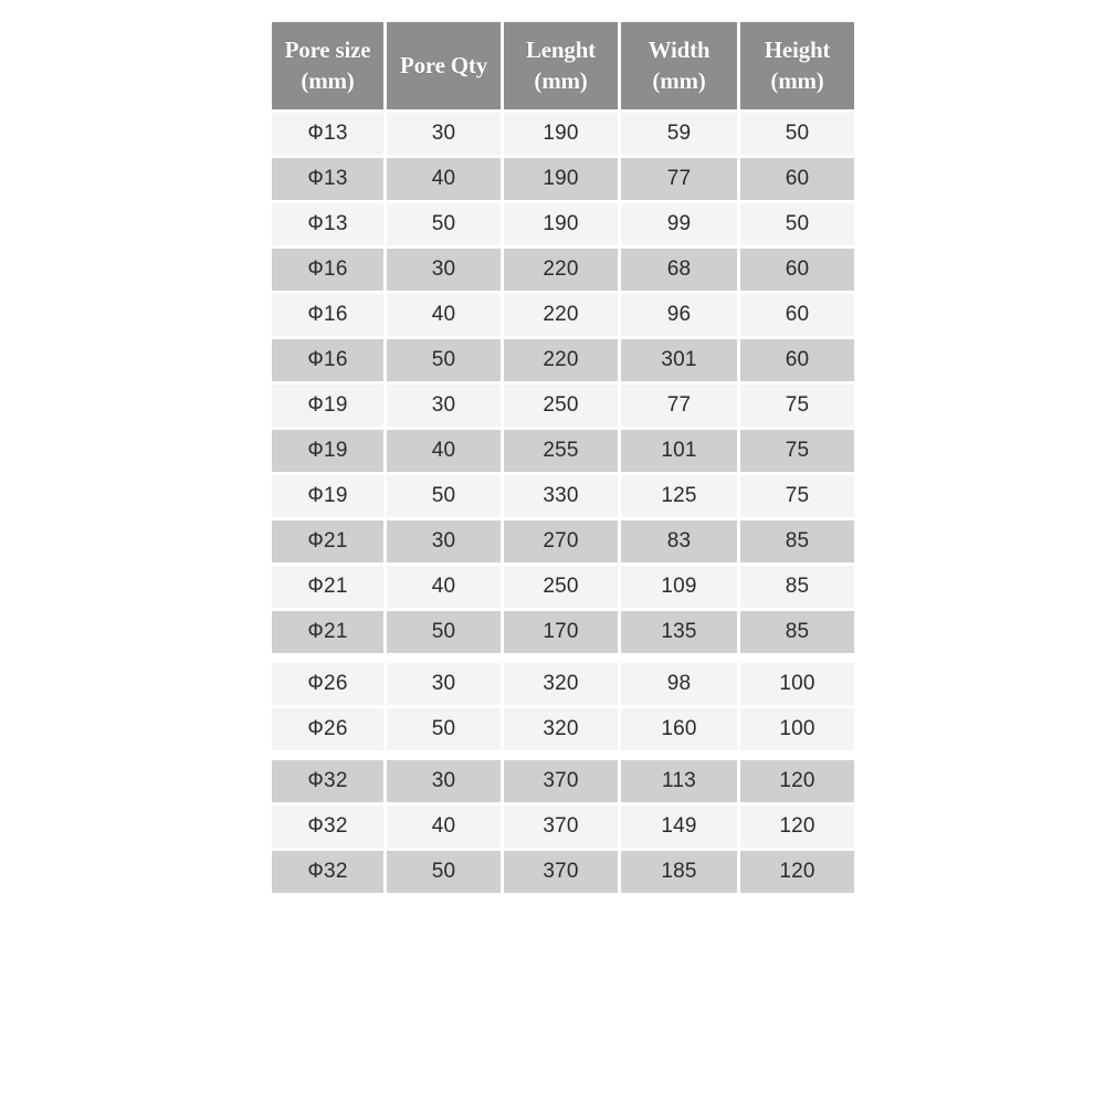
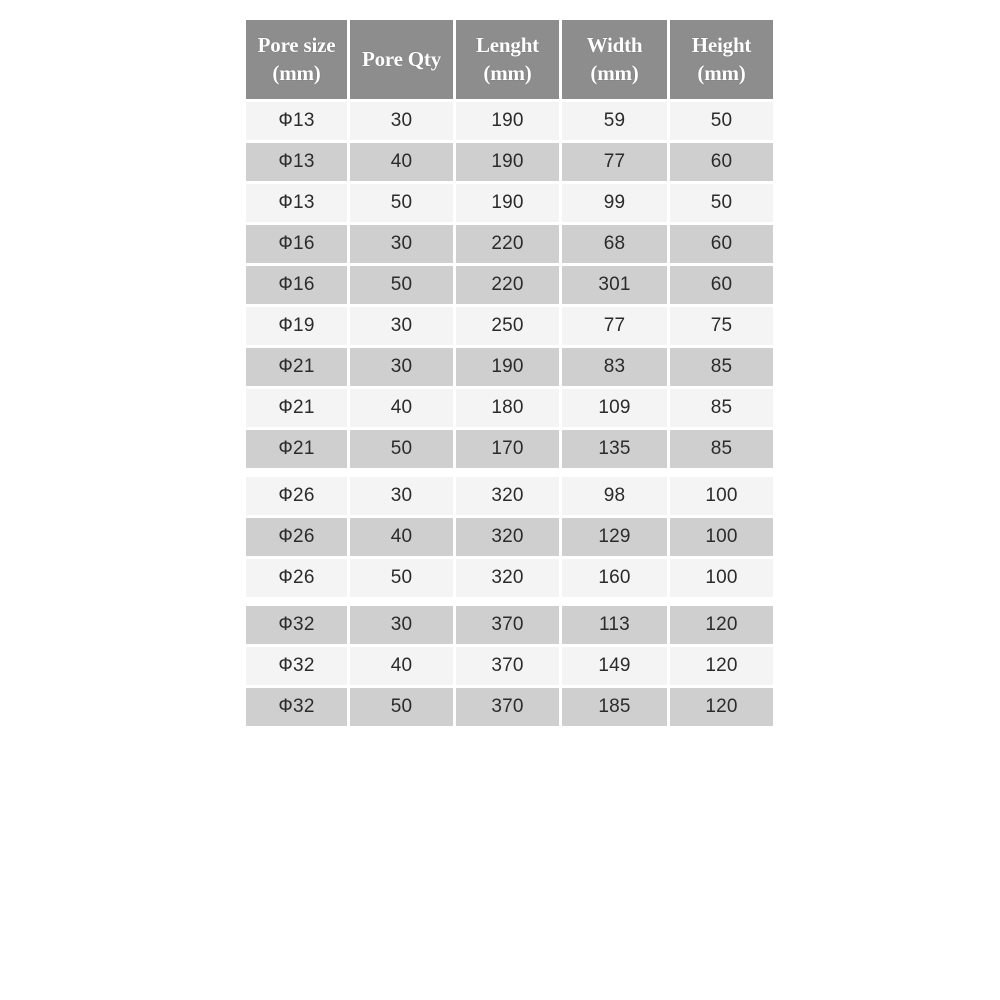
  Pore size(mm)	Pore Qty	Lenght(mm)	Width(mm)	Height(mm)
  Ф13	30	190	59	50
  Ф13	40	190	77	60
  Ф13	50	190	99	50
  Ф16	30	220	68	60
- Ф16	40	220	96	60
  Ф16	50	220	301	60
  Ф19	30	250	77	75
- Ф19	40	255	101	75
- Ф19	50	330	125	75
- Ф21	30	270	83	85
+ Ф21	30	190	83	85
- Ф21	40	250	109	85
+ Ф21	40	180	109	85
  Ф21	50	170	135	85
  Ф26	30	320	98	100
+ Ф26	40	320	129	100
  Ф26	50	320	160	100
  Ф32	30	370	113	120
  Ф32	40	370	149	120
  Ф32	50	370	185	120
